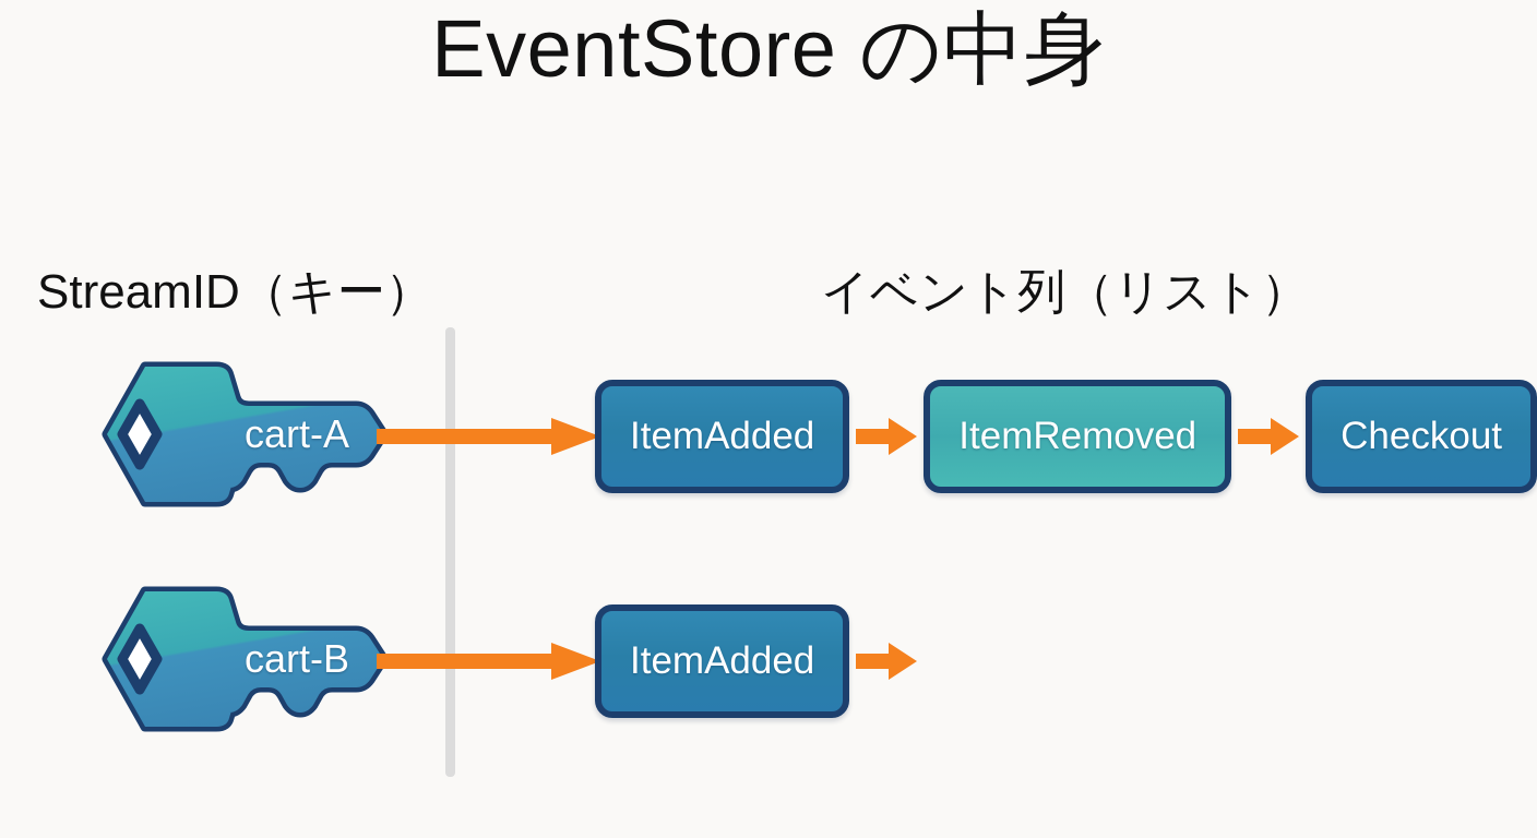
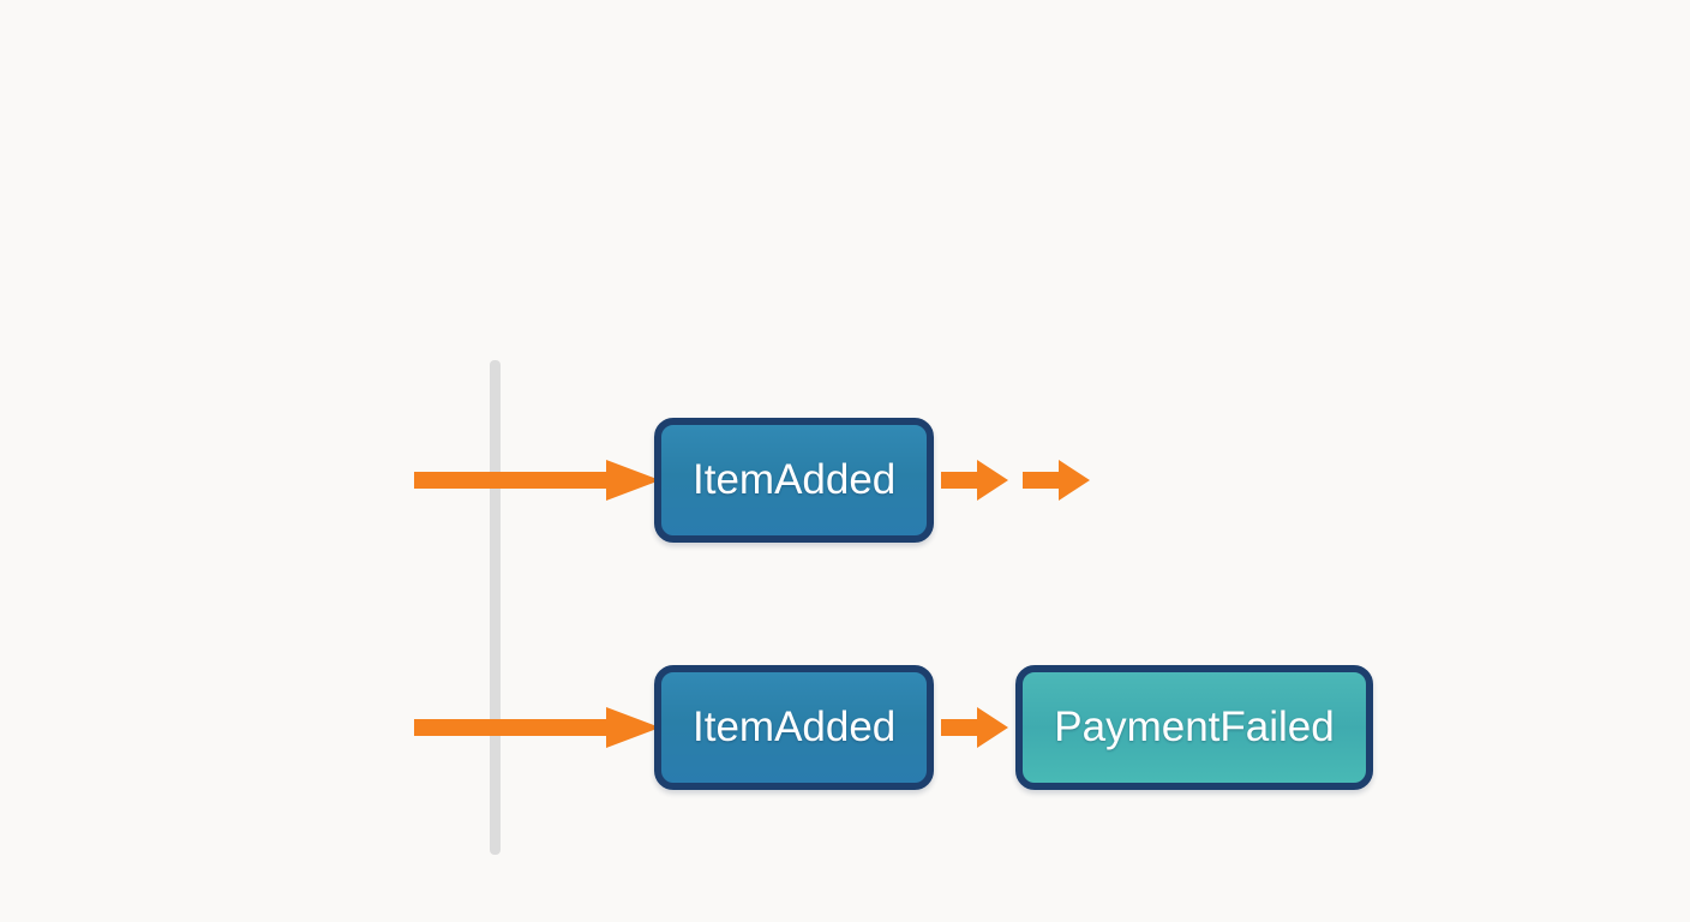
- EventStore の中身
- StreamID（キー）
- イベント列（リスト）
- cart-A
  ItemAdded
- ItemRemoved
- Checkout
- cart-B
  ItemAdded
+ PaymentFailed
